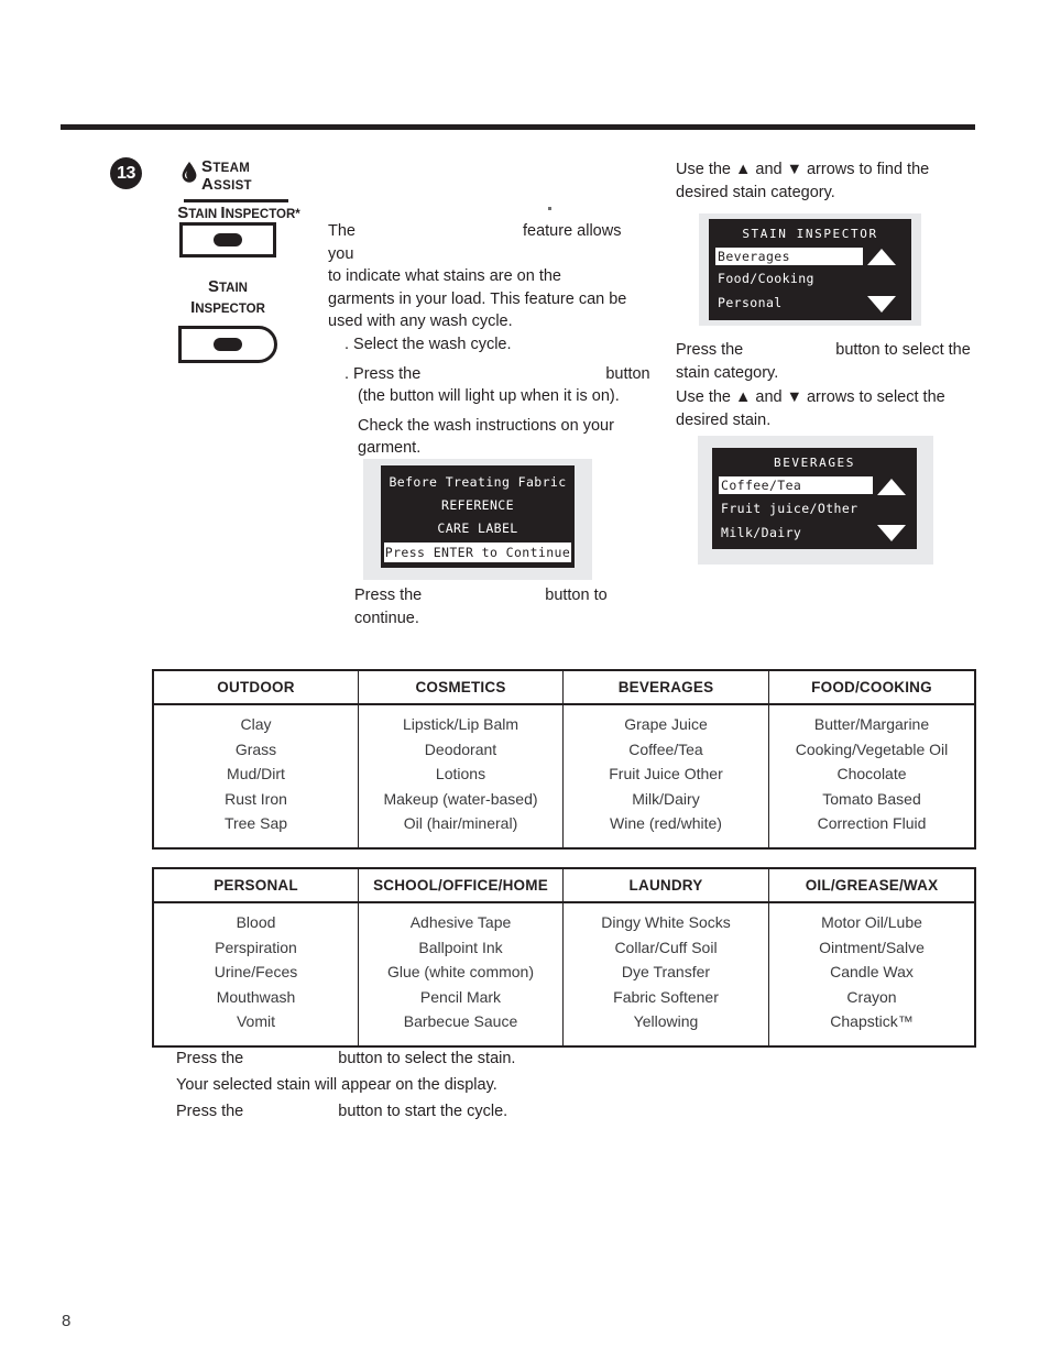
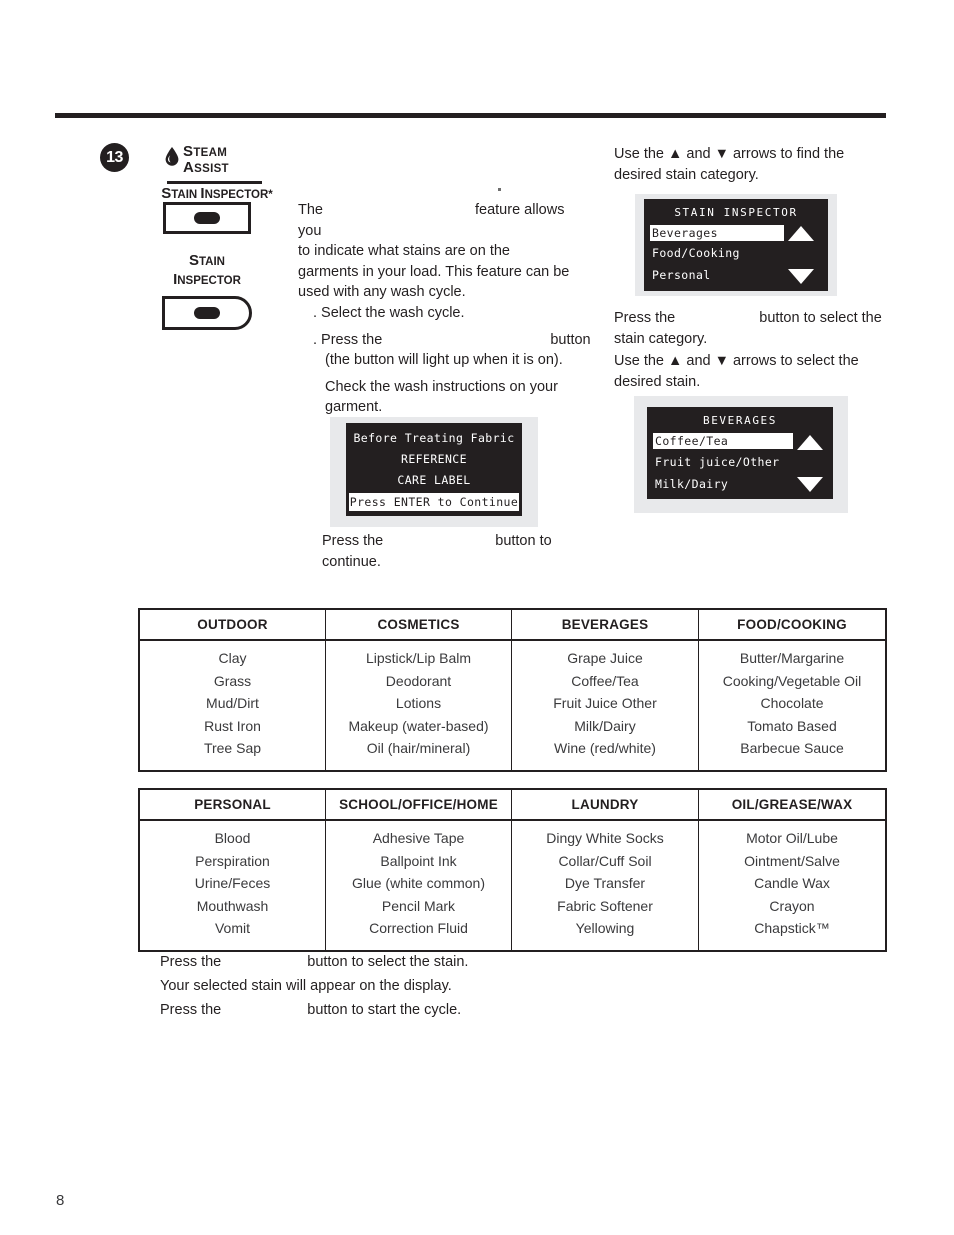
  13
  STEAM
  ASSIST
  STAIN INSPECTOR*
  STAIN
  INSPECTOR
  The feature allows you
  to indicate what stains are on the
  garments in your load. This feature can be
  used with any wash cycle.
  . Select the wash cycle.
  . Press the button
  (the button will light up when it is on).
  Check the wash instructions on your
  garment.
  Before Treating Fabric
  REFERENCE
  CARE LABEL
  Press ENTER to Continue
  Press the button to continue.
  Use the ▲ and ▼ arrows to find the
  desired stain category.
  STAIN INSPECTOR
  Beverages
  Food/Cooking
  Personal
  Press the button to select the
  stain category.
  Use the ▲ and ▼ arrows to select the
  desired stain.
  BEVERAGES
  Coffee/Tea
  Fruit juice/Other
  Milk/Dairy
  OUTDOOR	COSMETICS	BEVERAGES	FOOD/COOKING
- Clay Grass Mud/Dirt Rust Iron Tree Sap	Lipstick/Lip Balm Deodorant Lotions Makeup (water-based) Oil (hair/mineral)	Grape Juice Coffee/Tea Fruit Juice Other Milk/Dairy Wine (red/white)	Butter/Margarine Cooking/Vegetable Oil Chocolate Tomato Based Correction Fluid
+ Clay Grass Mud/Dirt Rust Iron Tree Sap	Lipstick/Lip Balm Deodorant Lotions Makeup (water-based) Oil (hair/mineral)	Grape Juice Coffee/Tea Fruit Juice Other Milk/Dairy Wine (red/white)	Butter/Margarine Cooking/Vegetable Oil Chocolate Tomato Based Barbecue Sauce
  PERSONAL	SCHOOL/OFFICE/HOME	LAUNDRY	OIL/GREASE/WAX
- Blood Perspiration Urine/Feces Mouthwash Vomit	Adhesive Tape Ballpoint Ink Glue (white common) Pencil Mark Barbecue Sauce	Dingy White Socks Collar/Cuff Soil Dye Transfer Fabric Softener Yellowing	Motor Oil/Lube Ointment/Salve Candle Wax Crayon Chapstick™
+ Blood Perspiration Urine/Feces Mouthwash Vomit	Adhesive Tape Ballpoint Ink Glue (white common) Pencil Mark Correction Fluid	Dingy White Socks Collar/Cuff Soil Dye Transfer Fabric Softener Yellowing	Motor Oil/Lube Ointment/Salve Candle Wax Crayon Chapstick™
  Press the button to select the stain.
  Your selected stain will appear on the display.
  Press the button to start the cycle.
  8
